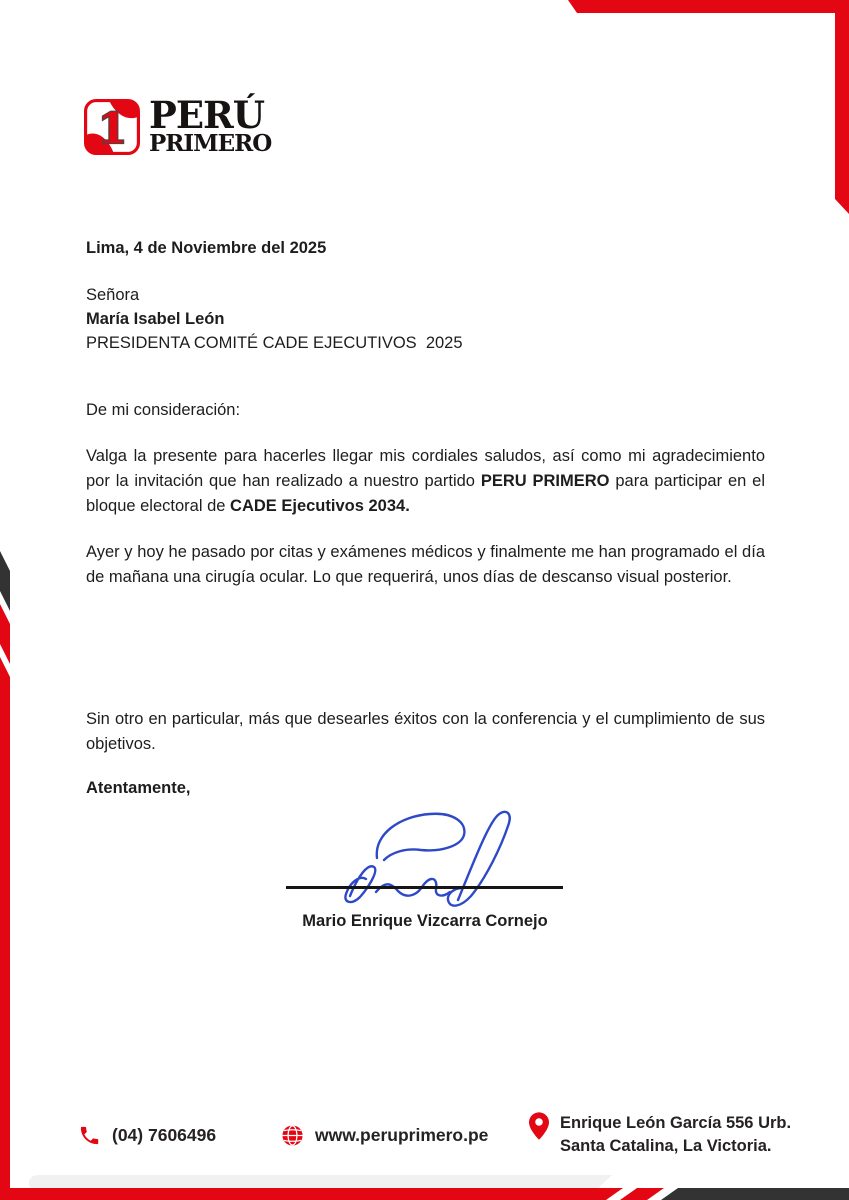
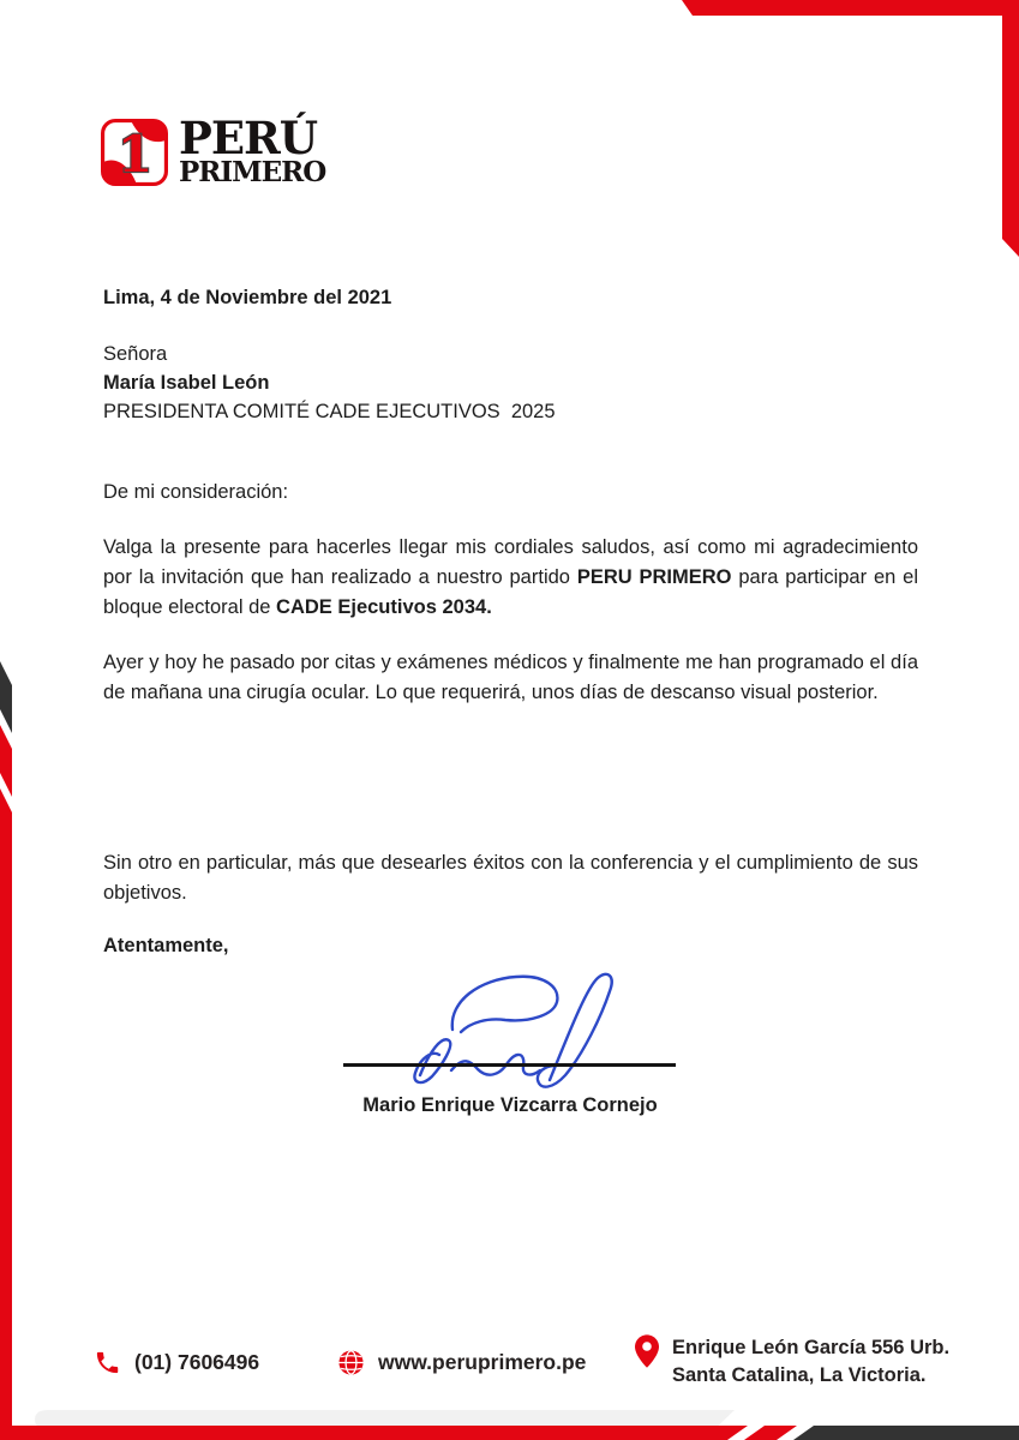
  1
  PERÚ
  PRIMERO
- Lima, 4 de Noviembre del 2025
+ Lima, 4 de Noviembre del 2021
  Señora
  María Isabel León
  PRESIDENTA COMITÉ CADE EJECUTIVOS 2025
  De mi consideración:
  Valga la presente para hacerles llegar mis cordiales saludos, así como mi agradecimiento por la invitación que han realizado a nuestro partido PERU PRIMERO para participar en el bloque electoral de CADE Ejecutivos 2034.
  Ayer y hoy he pasado por citas y exámenes médicos y finalmente me han programado el día de mañana una cirugía ocular. Lo que requerirá, unos días de descanso visual posterior.
  Sin otro en particular, más que desearles éxitos con la conferencia y el cumplimiento de sus objetivos.
  Atentamente,
  Mario Enrique Vizcarra Cornejo
- (04) 7606496
+ (01) 7606496
  www.peruprimero.pe
  Enrique León García 556 Urb.
  Santa Catalina, La Victoria.
